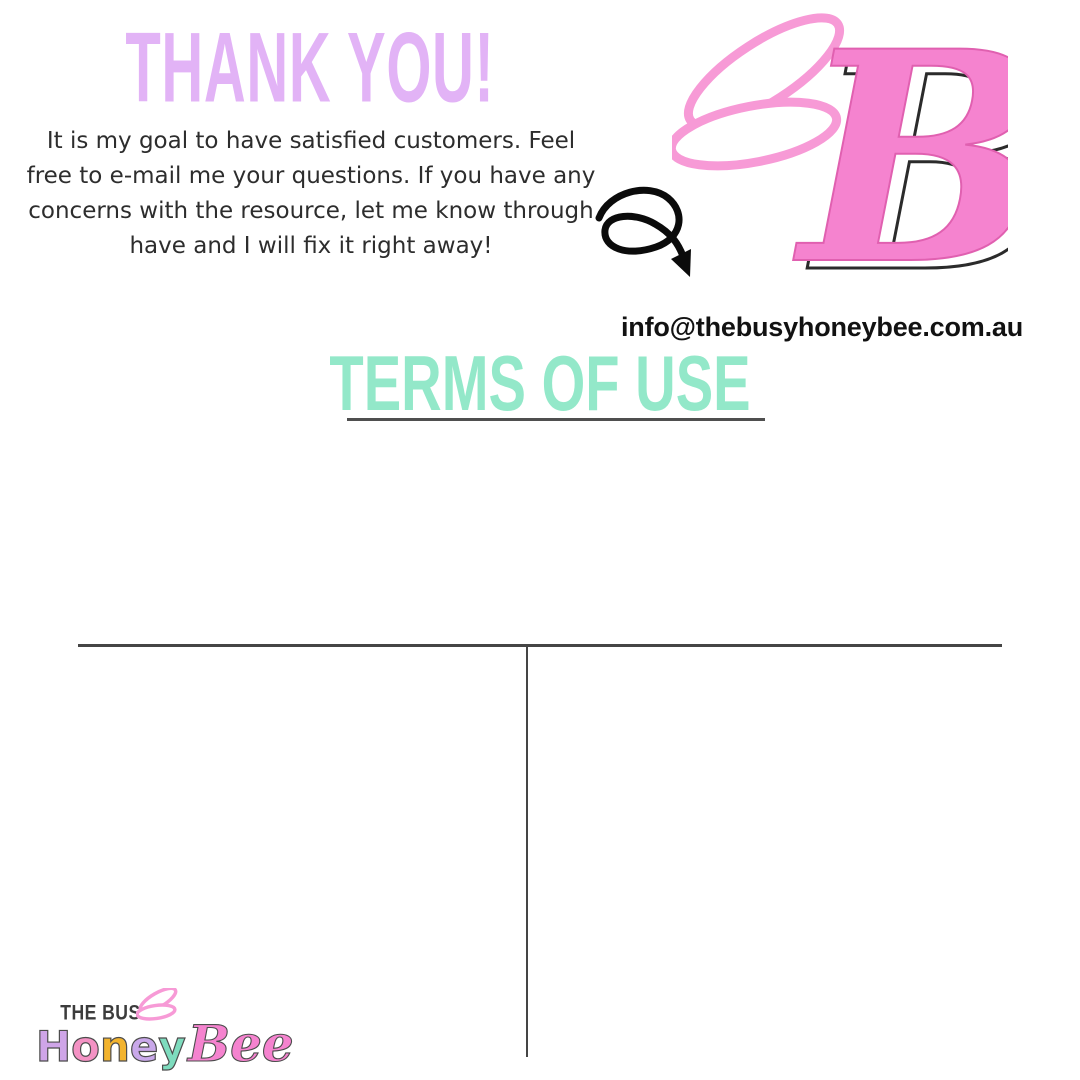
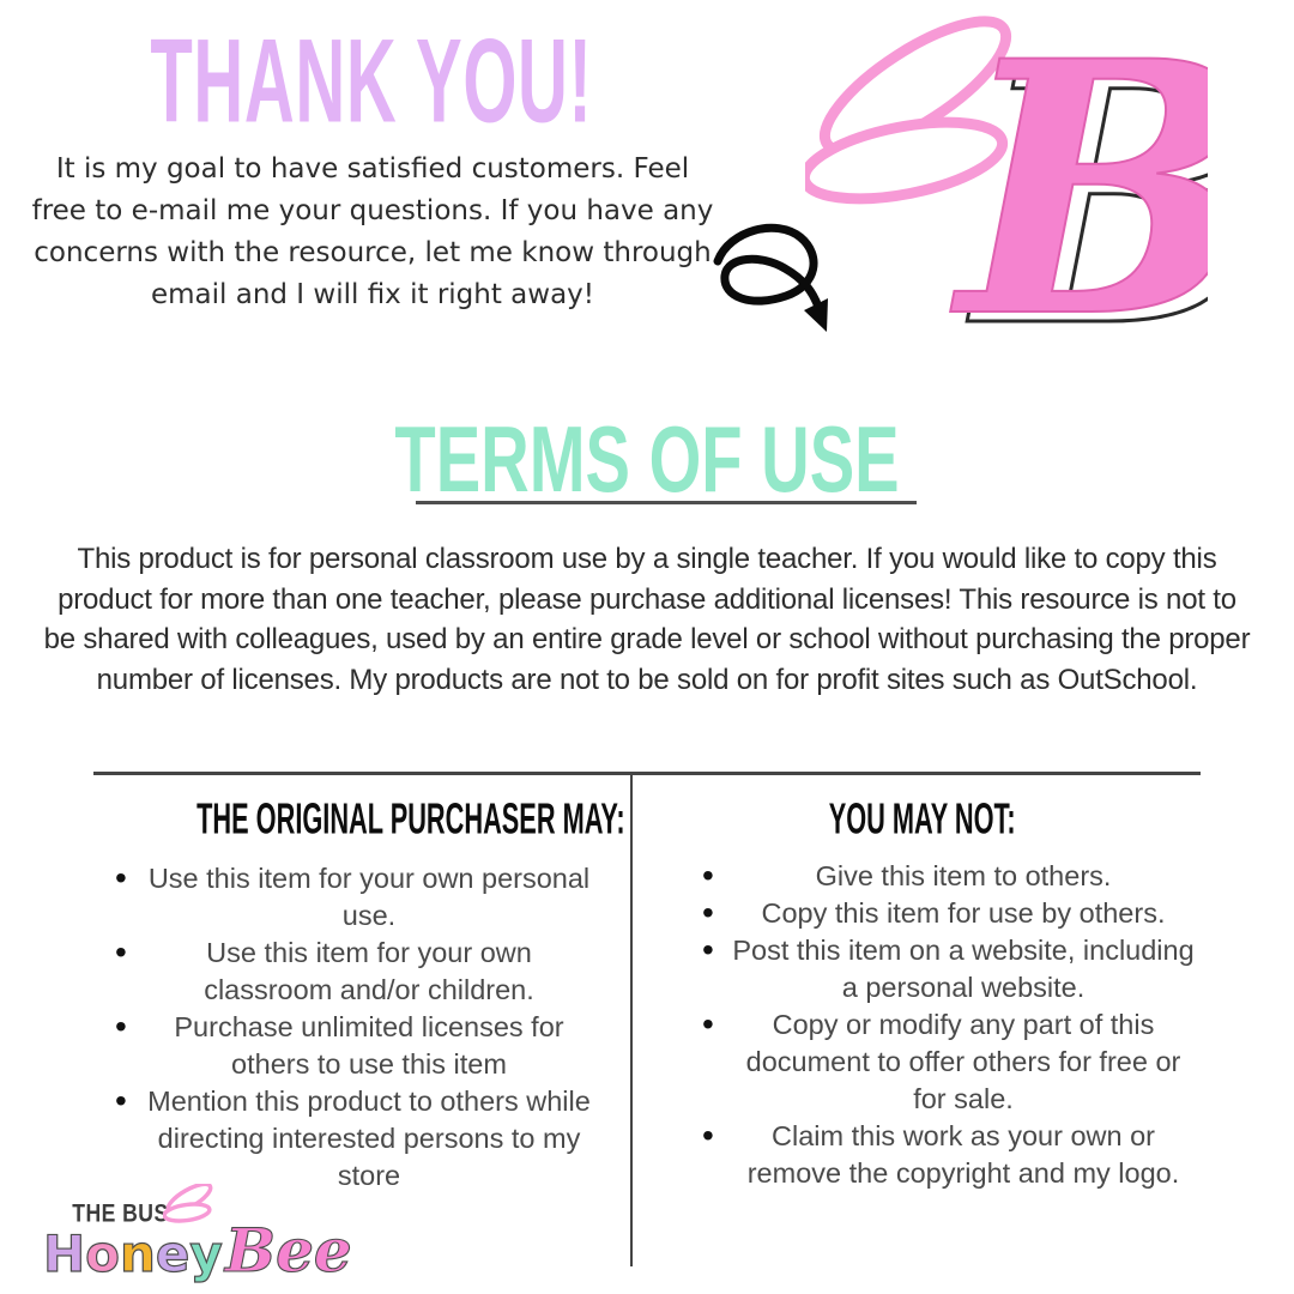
  THANK YOU!
- It is my goal to have satisfied customers. Feel free to e-mail me your questions. If you have any concerns with the resource, let me know through have and I will fix it right away!
+ It is my goal to have satisfied customers. Feel free to e-mail me your questions. If you have any concerns with the resource, let me know through email and I will fix it right away!
  B
- info@thebusyhoneybee.com.au
  TERMS OF USE
+ This product is for personal classroom use by a single teacher. If you would like to copy this product for more than one teacher, please purchase additional licenses! This resource is not to be shared with colleagues, used by an entire grade level or school without purchasing the proper number of licenses. My products are not to be sold on for profit sites such as OutSchool.
+ THE ORIGINAL PURCHASER MAY:
+ Use this item for your own personal use.
+ Use this item for your own classroom and/or children.
+ Purchase unlimited licenses for others to use this item
+ Mention this product to others while directing interested persons to my store
+ YOU MAY NOT:
+ Give this item to others.
+ Copy this item for use by others.
+ Post this item on a website, including a personal website.
+ Copy or modify any part of this document to offer others for free or for sale.
+ Claim this work as your own or remove the copyright and my logo.
  THE BUS
  HoneyBee
